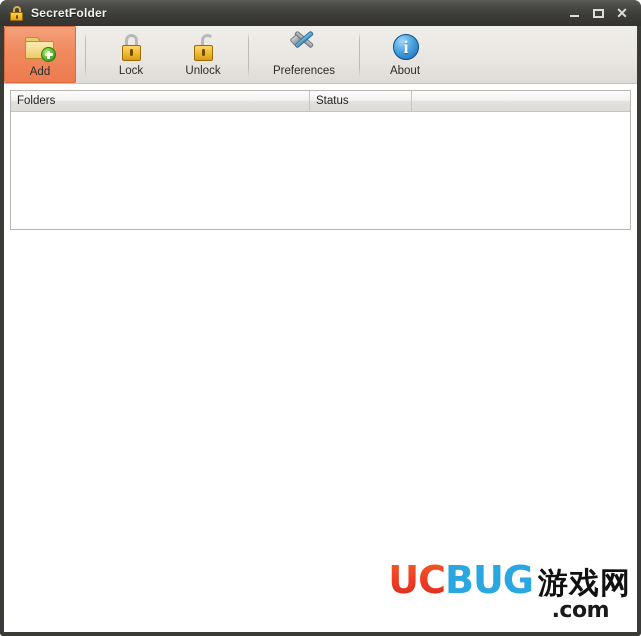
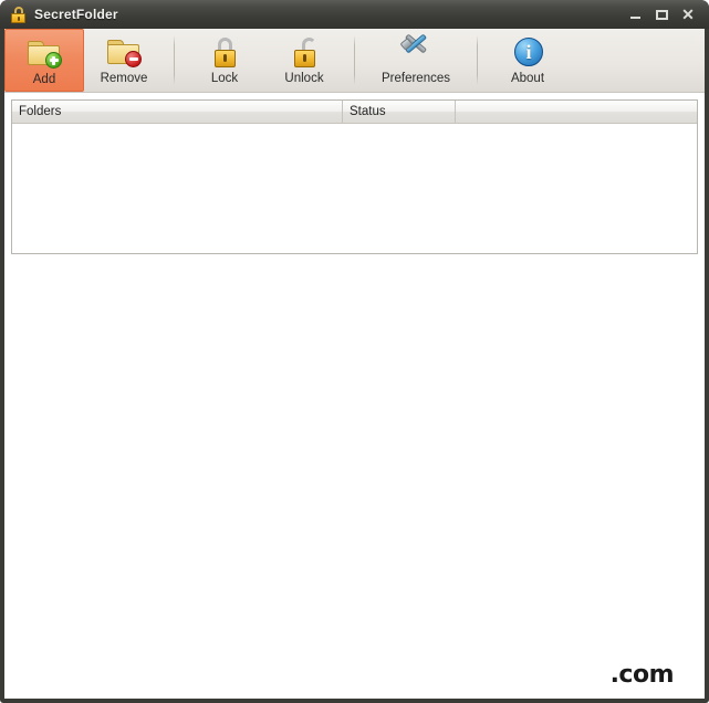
  SecretFolder
  ✕
  Add
+ Remove
  Lock
  Unlock
  Preferences
  i
  About
  Folders
  Status
- UC
- BUG
- 游戏网
  .com
